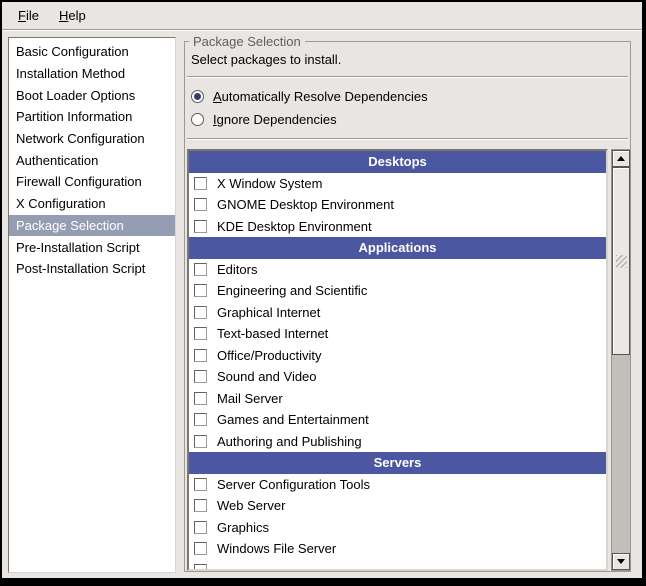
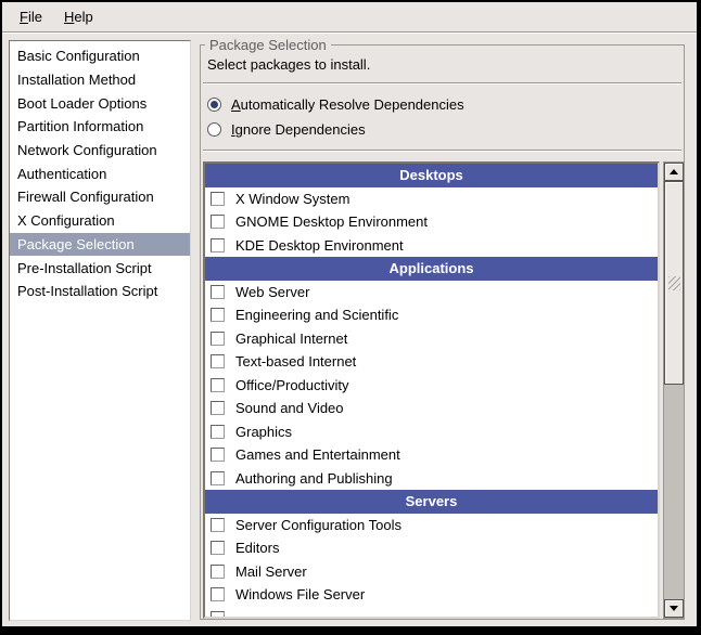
  File
  Help
  Basic Configuration
  Installation Method
  Boot Loader Options
  Partition Information
  Network Configuration
  Authentication
  Firewall Configuration
  X Configuration
  Package Selection
  Pre-Installation Script
  Post-Installation Script
  Package Selection
  Select packages to install.
  Automatically Resolve Dependencies
  Ignore Dependencies
  Desktops
  X Window System
  GNOME Desktop Environment
  KDE Desktop Environment
  Applications
- Editors
+ Web Server
  Engineering and Scientific
  Graphical Internet
  Text-based Internet
  Office/Productivity
  Sound and Video
- Mail Server
+ Graphics
  Games and Entertainment
  Authoring and Publishing
  Servers
  Server Configuration Tools
- Web Server
+ Editors
- Graphics
+ Mail Server
  Windows File Server
